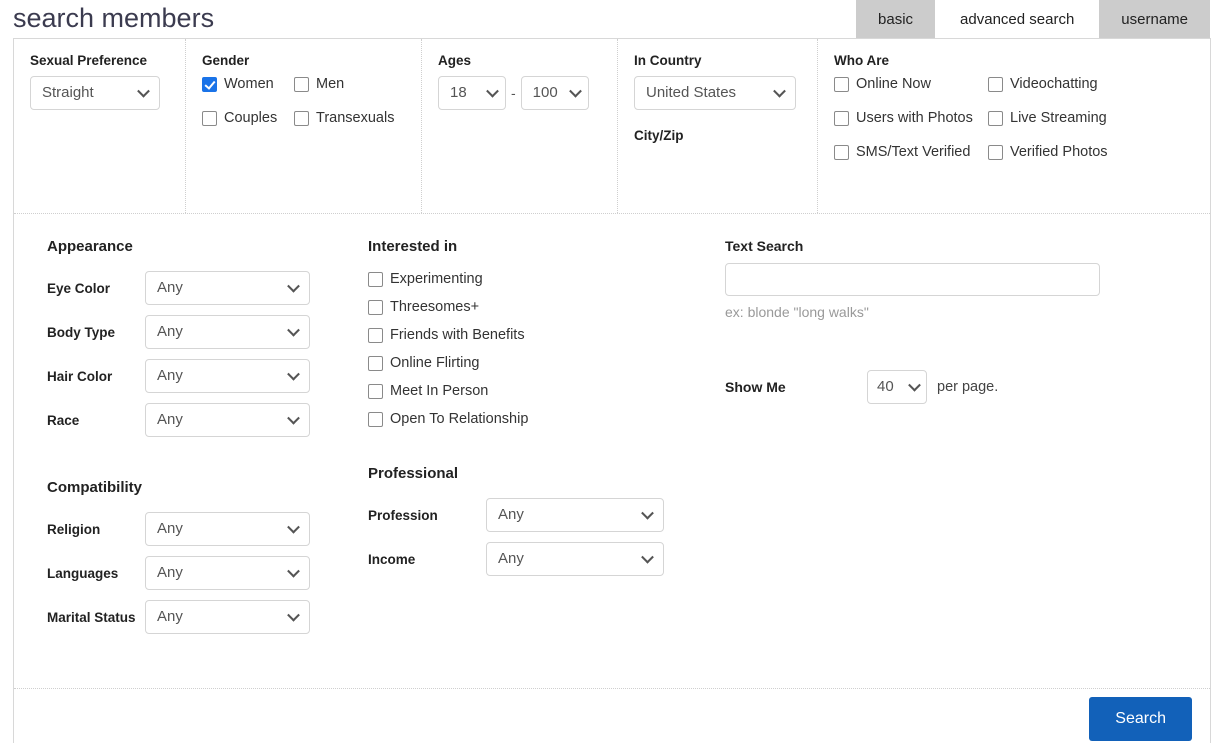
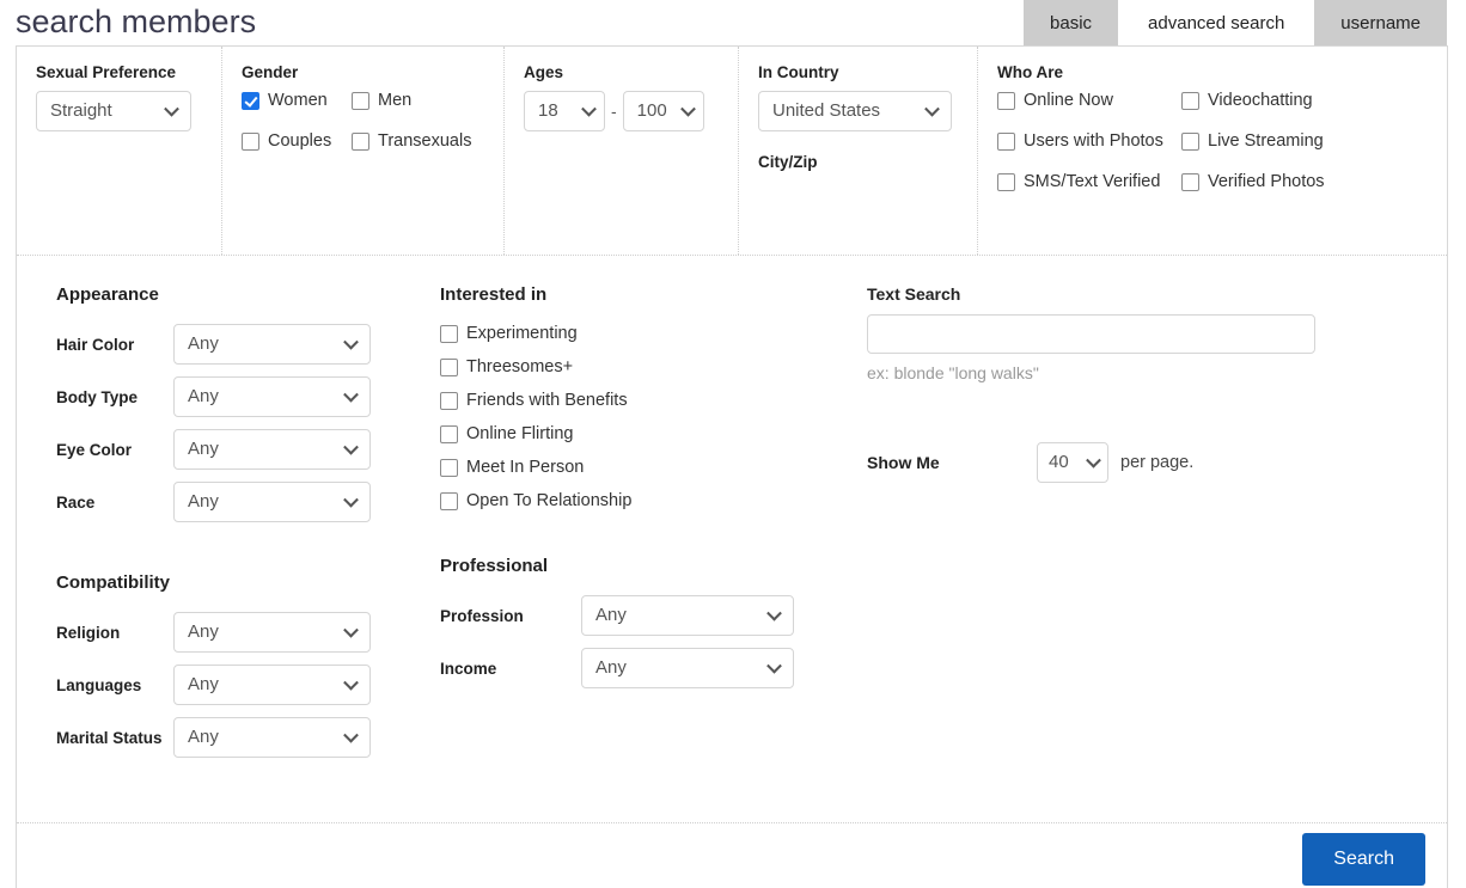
  search members
  basic
  advanced search
  username
  Sexual Preference
  Straight
  Gender
  Women
  Men
  Couples
  Transexuals
  Ages
  18
  -
  100
  In Country
  United States
  City/Zip
  Who Are
  Online Now
  Videochatting
  Users with Photos
  Live Streaming
  SMS/Text Verified
  Verified Photos
  Appearance
- Eye Color
+ Hair Color
  Any
  Body Type
  Any
- Hair Color
+ Eye Color
  Any
  Race
  Any
  Compatibility
  Religion
  Any
  Languages
  Any
  Marital Status
  Any
  Interested in
  Experimenting
  Threesomes+
  Friends with Benefits
  Online Flirting
  Meet In Person
  Open To Relationship
  Professional
  Profession
  Any
  Income
  Any
  Text Search
  ex: blonde "long walks"
  Show Me
  40
  per page.
  Search
